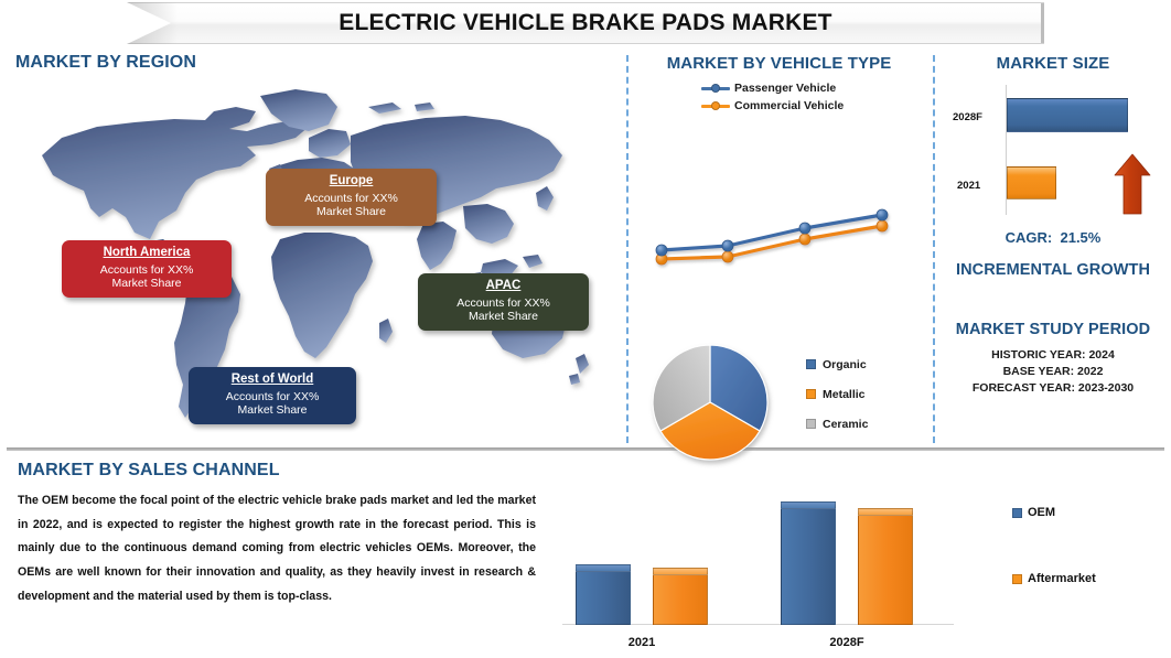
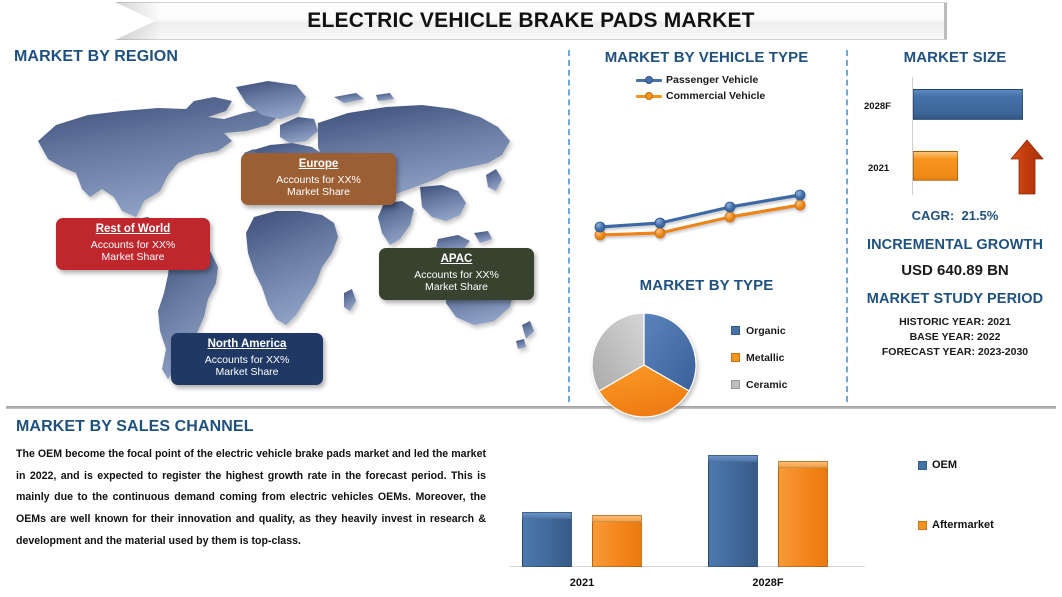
  ELECTRIC VEHICLE BRAKE PADS MARKET
  MARKET BY REGION
- North America
+ Rest of World
  Accounts for XX%
  Market Share
  Europe
  Accounts for XX%
  Market Share
  APAC
  Accounts for XX%
  Market Share
- Rest of World
+ North America
  Accounts for XX%
  Market Share
  MARKET BY VEHICLE TYPE
  Passenger Vehicle
  Commercial Vehicle
+ MARKET BY TYPE
  Organic
  Metallic
  Ceramic
  MARKET SIZE
  2028F
  2021
  CAGR: 21.5%
  INCREMENTAL GROWTH
+ USD 640.89 BN
  MARKET STUDY PERIOD
- HISTORIC YEAR: 2024
+ HISTORIC YEAR: 2021
  BASE YEAR: 2022
  FORECAST YEAR: 2023-2030
  MARKET BY SALES CHANNEL
  The OEM become the focal point of the electric vehicle brake pads market and led the market in 2022, and is expected to register the highest growth rate in the forecast period. This is mainly due to the continuous demand coming from electric vehicles OEMs. Moreover, the OEMs are well known for their innovation and quality, as they heavily invest in research & development and the material used by them is top-class.
  2021
  2028F
  OEM
  Aftermarket
